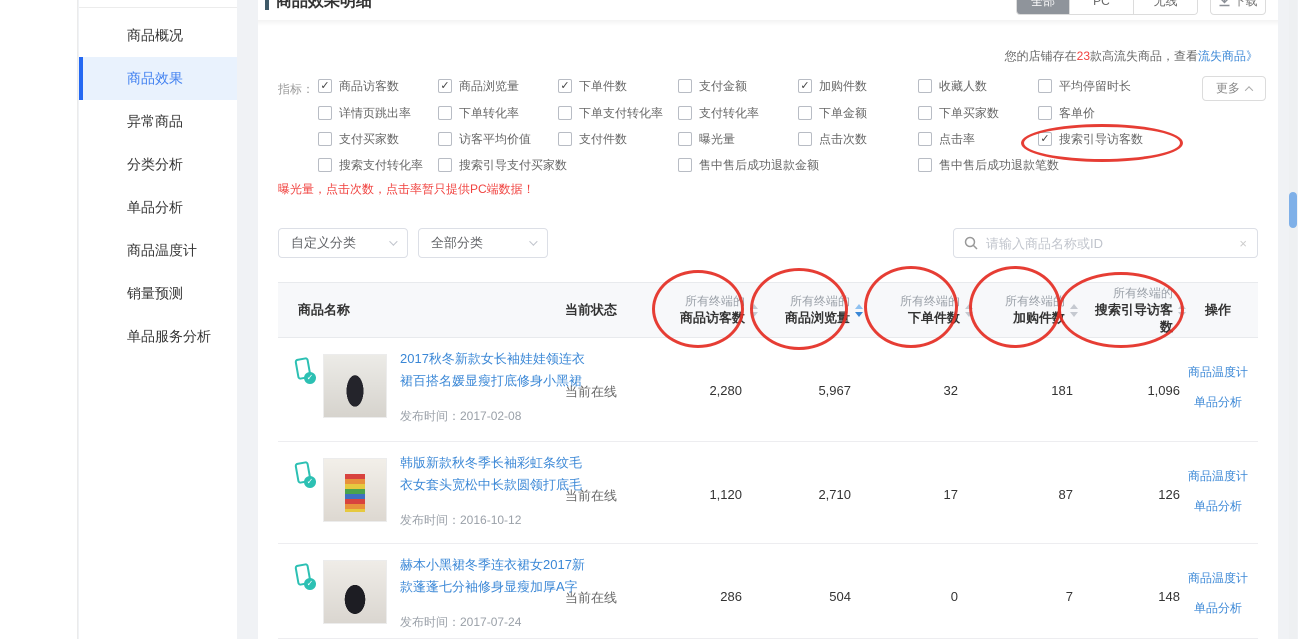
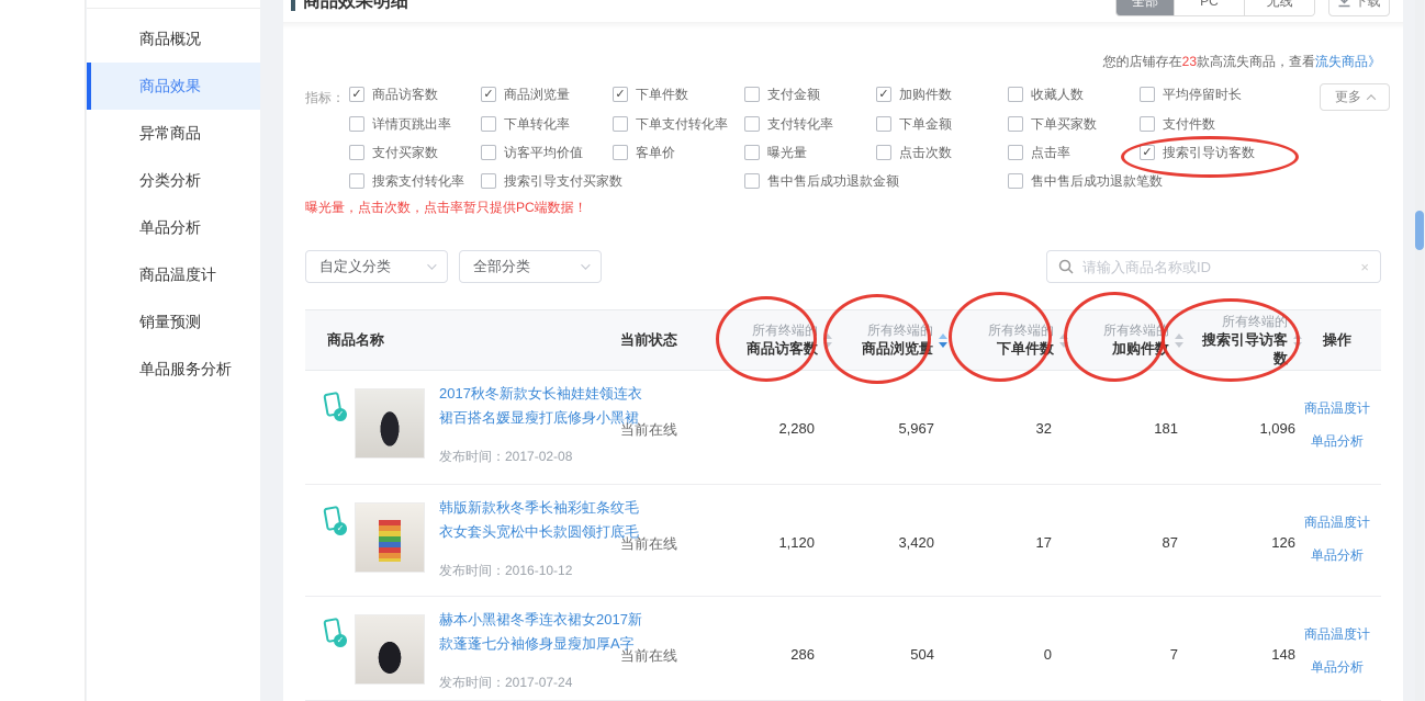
  商品概况
  商品效果
  异常商品
  分类分析
  单品分析
  商品温度计
  销量预测
  单品服务分析
  商品效果明细
  全部
  PC
  无线
  下载
  您的店铺存在23款高流失商品，查看流失商品》
  指标：
  商品访客数
  商品浏览量
  下单件数
  支付金额
  加购件数
  收藏人数
  平均停留时长
  详情页跳出率
  下单转化率
  下单支付转化率
  支付转化率
  下单金额
  下单买家数
- 客单价
+ 支付件数
  支付买家数
  访客平均价值
- 支付件数
+ 客单价
  曝光量
  点击次数
  点击率
  搜索引导访客数
  搜索支付转化率
  搜索引导支付买家数
  售中售后成功退款金额
  售中售后成功退款笔数
  更多
  曝光量，点击次数，点击率暂只提供PC端数据！
  自定义分类
  全部分类
  请输入商品名称或ID
  ×
  商品名称
  当前状态
  所有终端的
  商品访客数
  所有终端的
  商品浏览量
  所有终端的
  下单件数
  所有终端的
  加购件数
  所有终端的
  搜索引导访客数
  操作
  ✓
  2017秋冬新款女长袖娃娃领连衣裙百搭名媛显瘦打底修身小黑裙
  发布时间：2017-02-08
  当前在线
  2,280
  5,967
  32
  181
  1,096
  商品温度计
  单品分析
  ✓
  韩版新款秋冬季长袖彩虹条纹毛衣女套头宽松中长款圆领打底毛
  发布时间：2016-10-12
  当前在线
  1,120
- 2,710
+ 3,420
  17
  87
  126
  商品温度计
  单品分析
  ✓
  赫本小黑裙冬季连衣裙女2017新款蓬蓬七分袖修身显瘦加厚A字
  发布时间：2017-07-24
  当前在线
  286
  504
  0
  7
  148
  商品温度计
  单品分析
